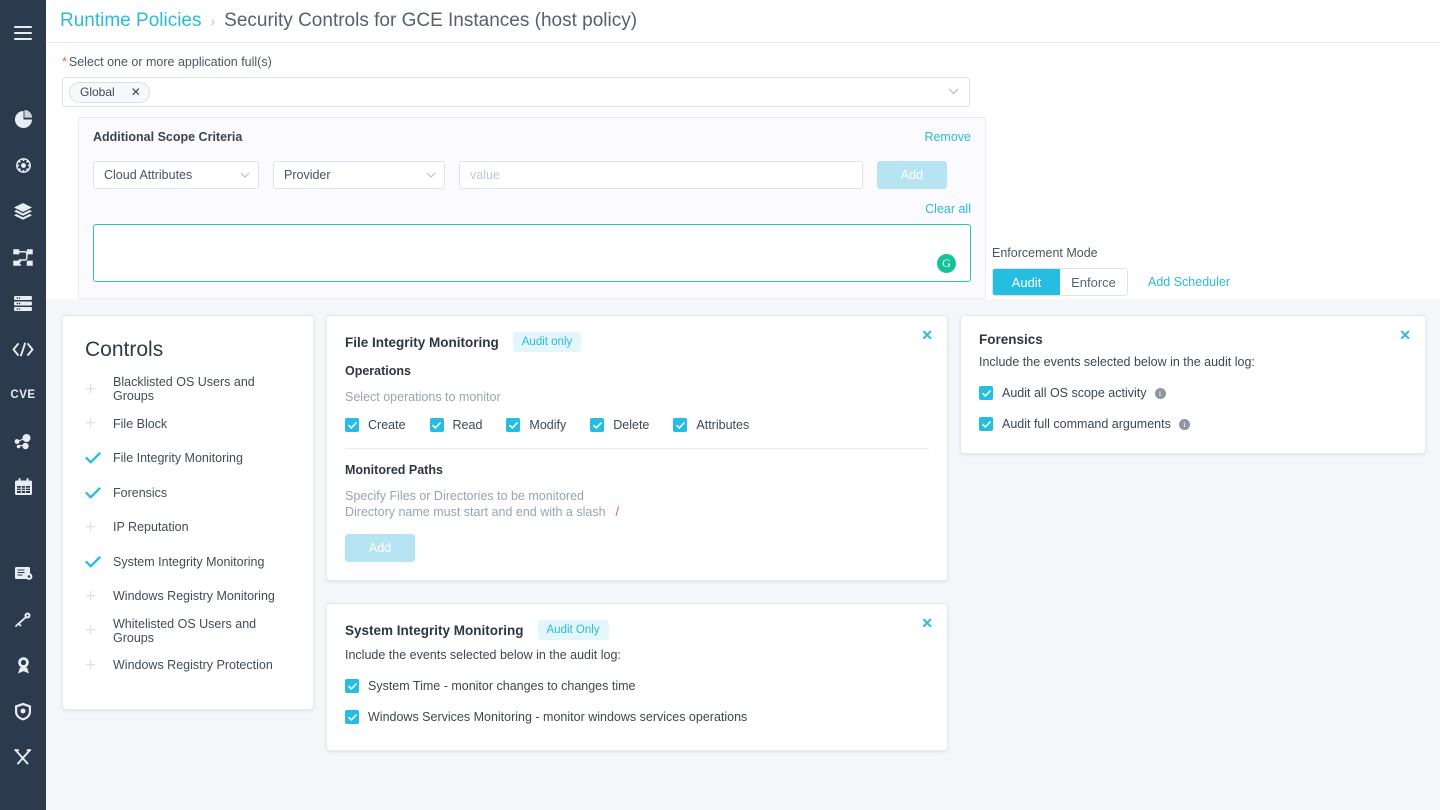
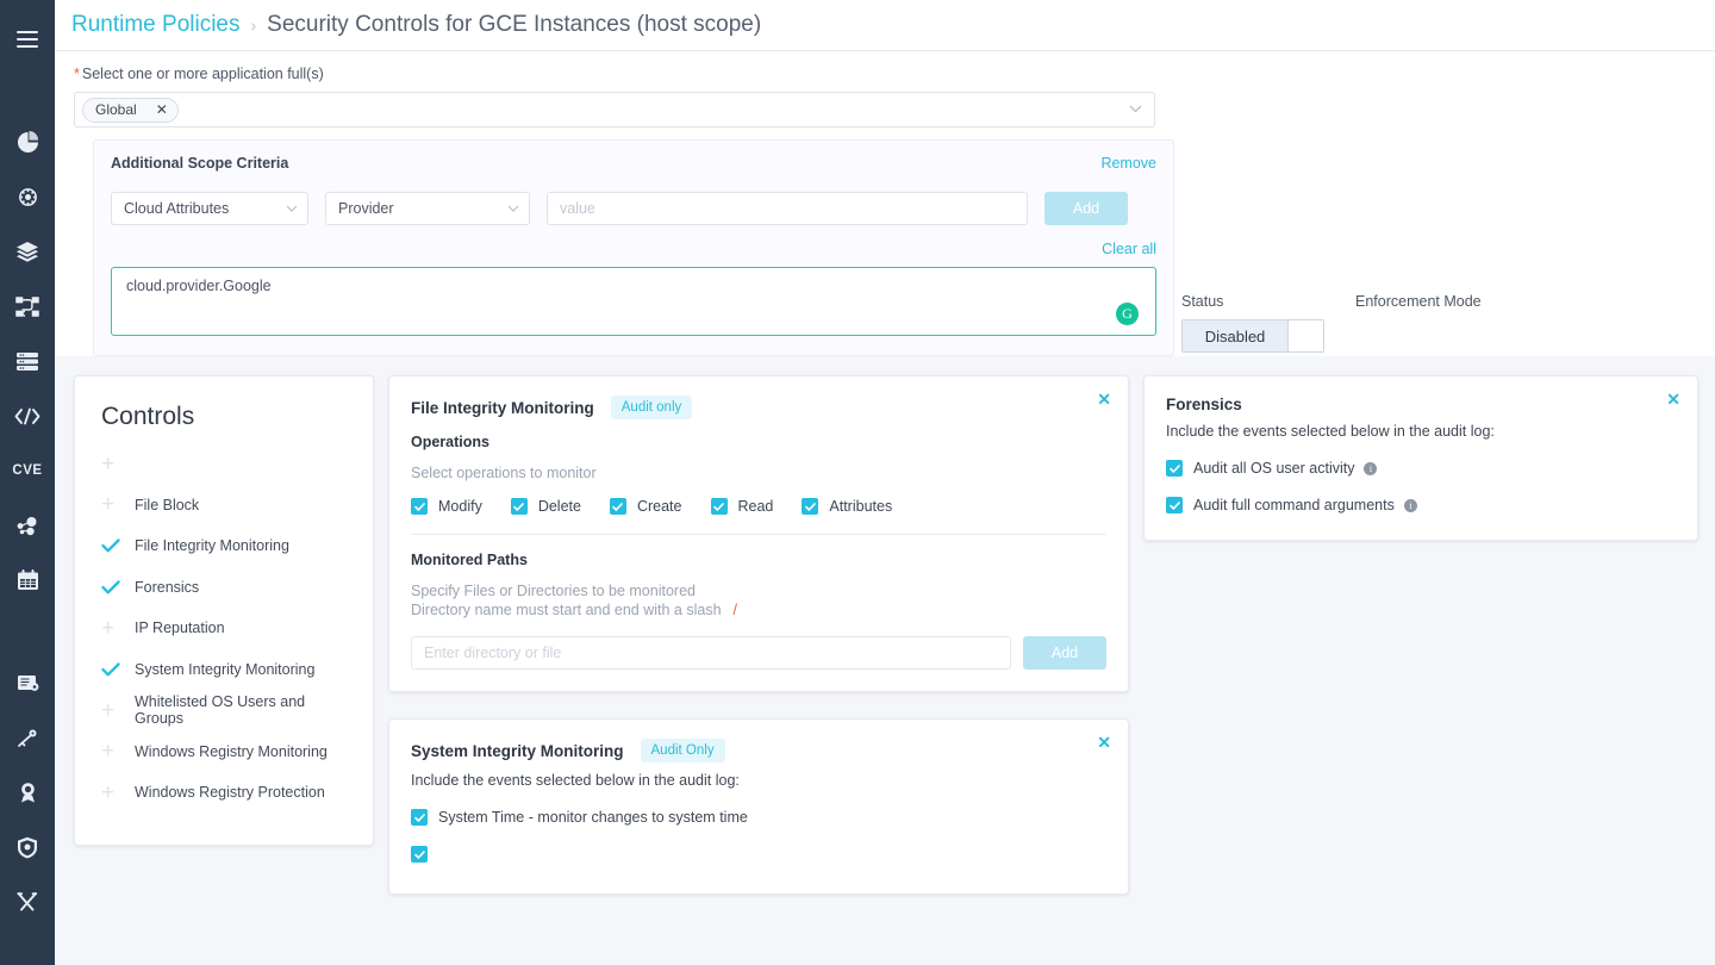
  CVE
  Runtime Policies
  ›
- Security Controls for GCE Instances (host policy)
+ Security Controls for GCE Instances (host scope)
  * Select one or more application full(s)
  Global
  ✕
  Additional Scope Criteria
  Remove
  Cloud Attributes
  Provider
  value
  Add
  Clear all
+ cloud.provider.Google
  G
+ Status
+ Disabled
  Enforcement Mode
- Audit
- Enforce
- Add Scheduler
  Controls
  +
- Blacklisted OS Users and Groups
  +
  File Block
  File Integrity Monitoring
  Forensics
  +
  IP Reputation
  System Integrity Monitoring
  +
- Windows Registry Monitoring
+ Whitelisted OS Users and Groups
  +
- Whitelisted OS Users and Groups
+ Windows Registry Monitoring
  +
  Windows Registry Protection
  ✕
  File Integrity Monitoring
  Audit only
  Operations
  Select operations to monitor
- Create
+ Modify
- Read
+ Delete
- Modify
+ Create
- Delete
+ Read
  Attributes
  Monitored Paths
  Specify Files or Directories to be monitored
  Directory name must start and end with a slash /
+ Enter directory or file
  Add
  ✕
  System Integrity Monitoring
  Audit Only
  Include the events selected below in the audit log:
- System Time - monitor changes to changes time
+ System Time - monitor changes to system time
- Windows Services Monitoring - monitor windows services operations
  ✕
  Forensics
  Include the events selected below in the audit log:
- Audit all OS scope activity
+ Audit all OS user activity
  i
  Audit full command arguments
  i
